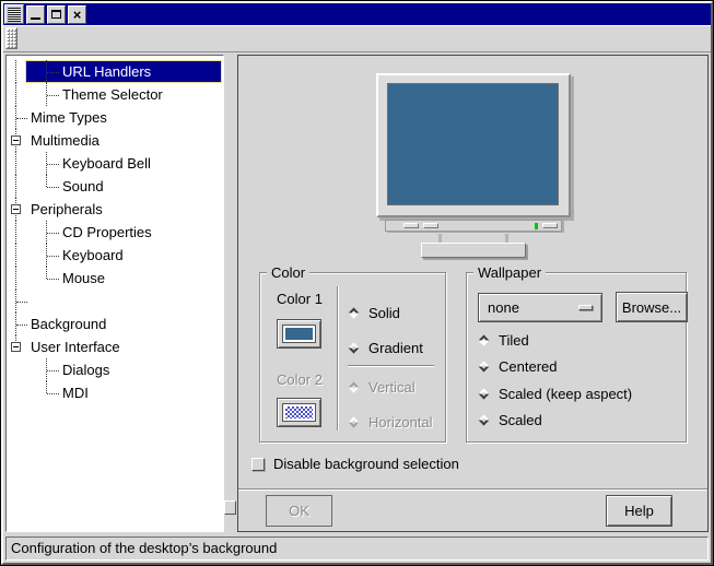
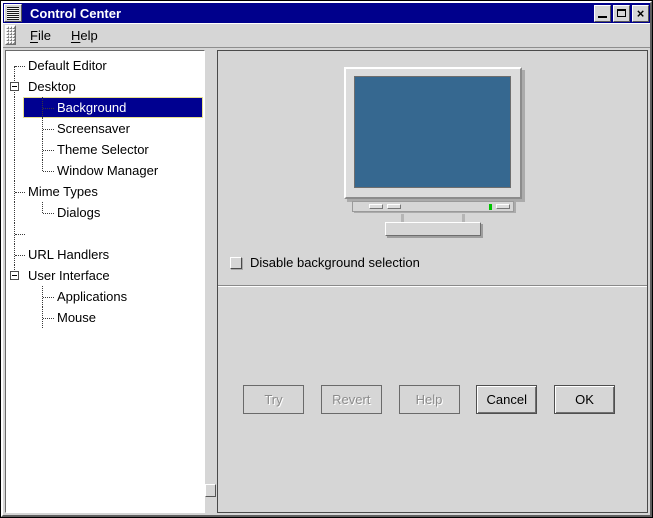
+ Control Center
  ×
+ F
+ ile
+ H
+ elp
+ Default Editor
+ Desktop
- URL Handlers
+ Background
+ Screensaver
  Theme Selector
+ Window Manager
  Mime Types
- Multimedia
- Keyboard Bell
- Sound
- Peripherals
- CD Properties
- Keyboard
- Mouse
+ Dialogs
- Background
+ URL Handlers
  User Interface
+ Applications
- Dialogs
+ Mouse
- MDI
- Color
- Color 1
- Color 2
- Solid
- Gradient
- Vertical
- Horizontal
- Wallpaper
- none
- Browse...
- Tiled
- Centered
- Scaled (keep aspect)
- Scaled
  Disable background selection
+ Try
+ Revert
- OK
+ Help
+ Cancel
- Help
+ OK
- Configuration of the desktop’s background
